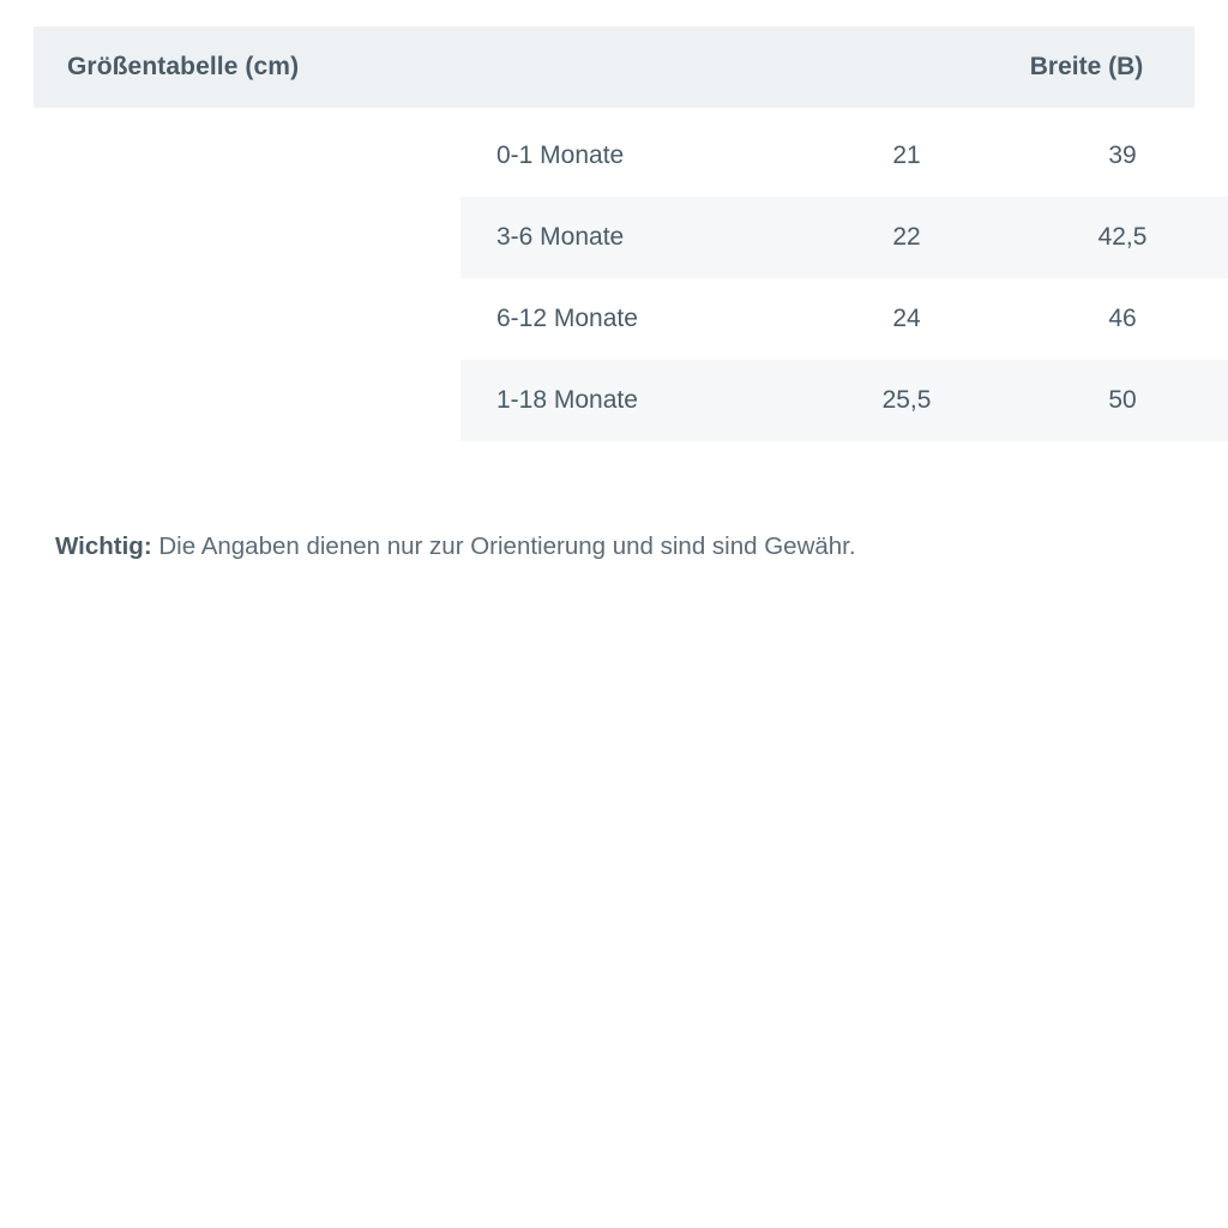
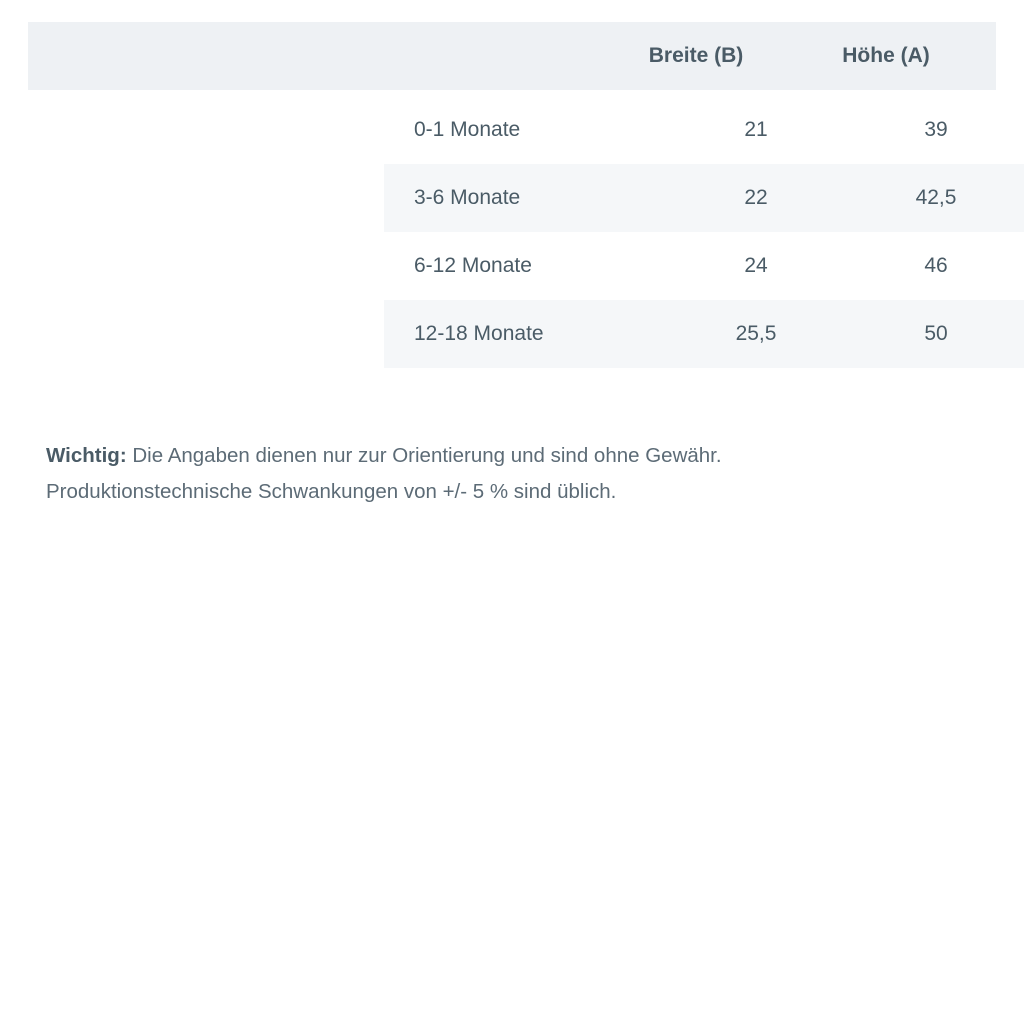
- Größentabelle (cm)
  Breite (B)
+ Höhe (A)
  0-1 Monate	21	39
  3-6 Monate	22	42,5
  6-12 Monate	24	46
- 1-18 Monate	25,5	50
+ 12-18 Monate	25,5	50
- Wichtig: Die Angaben dienen nur zur Orientierung und sind sind Gewähr.
+ Wichtig: Die Angaben dienen nur zur Orientierung und sind ohne Gewähr.
+ Produktionstechnische Schwankungen von +/- 5 % sind üblich.
